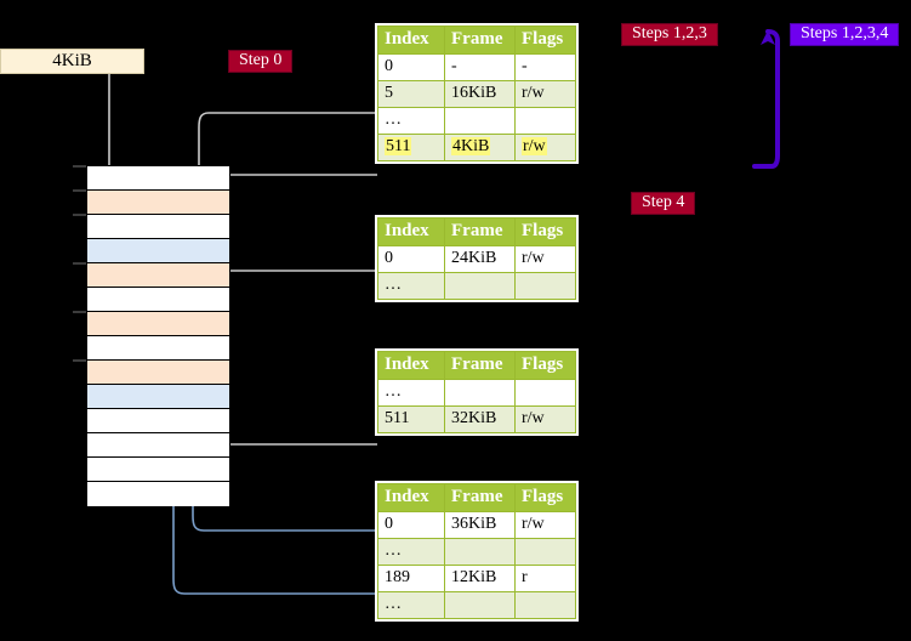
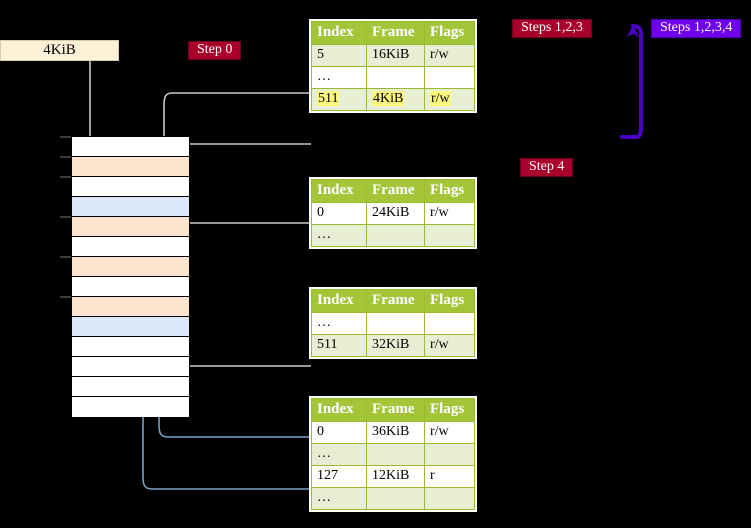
  4KiB
  Step 0
  Steps 1,2,3
  Steps 1,2,3,4
  Step 4
  Index	Frame	Flags
- 0	-	-
  5	16KiB	r/w
  …
  511	4KiB	r/w
  Index	Frame	Flags
  0	24KiB	r/w
  …
  Index	Frame	Flags
  …
  511	32KiB	r/w
  Index	Frame	Flags
  0	36KiB	r/w
  …
- 189	12KiB	r
+ 127	12KiB	r
  …
